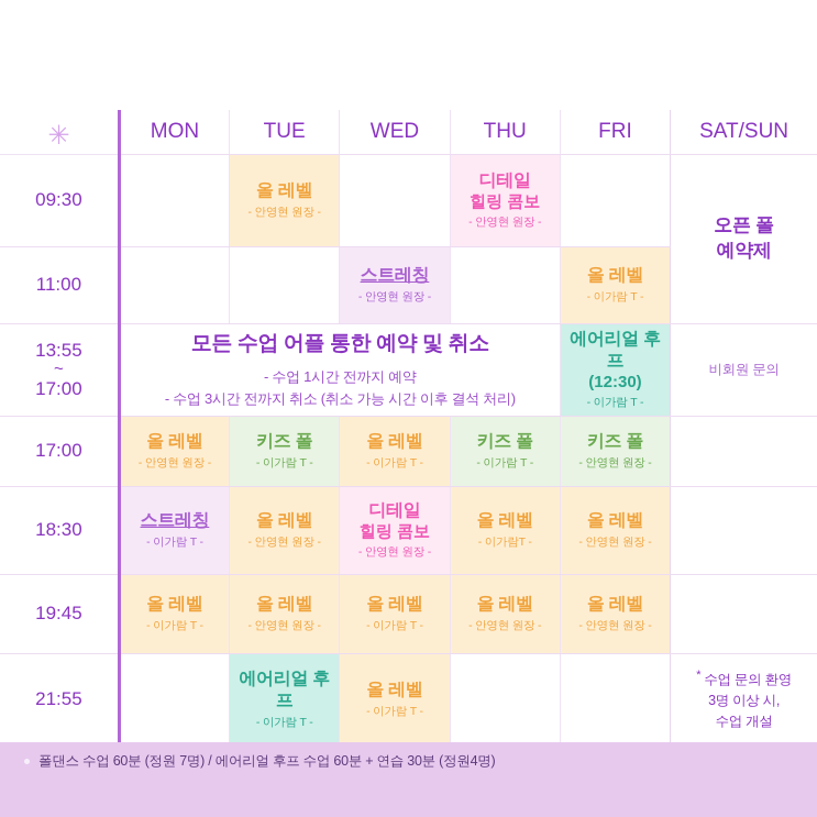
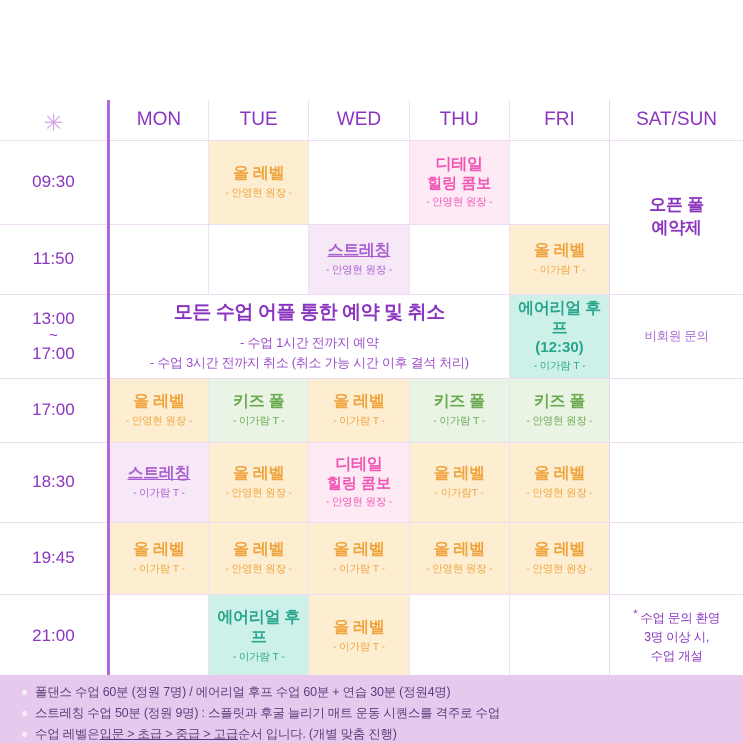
  ✳	MON	TUE	WED	THU	FRI	SAT/SUN
  09:30		올 레벨 - 안영현 원장 -		디테일 힐링 콤보 - 안영현 원장 -		오픈 폴 예약제
- 11:00			스트레칭 - 안영현 원장 -		올 레벨 - 이가람 T -
+ 11:50			스트레칭 - 안영현 원장 -		올 레벨 - 이가람 T -
- 13:55 ~ 17:00	모든 수업 어플 통한 예약 및 취소 - 수업 1시간 전까지 예약 - 수업 3시간 전까지 취소 (취소 가능 시간 이후 결석 처리)	에어리얼 후프 (12:30) - 이가람 T -	비회원 문의
+ 13:00 ~ 17:00	모든 수업 어플 통한 예약 및 취소 - 수업 1시간 전까지 예약 - 수업 3시간 전까지 취소 (취소 가능 시간 이후 결석 처리)	에어리얼 후프 (12:30) - 이가람 T -	비회원 문의
  17:00	올 레벨 - 안영현 원장 -	키즈 폴 - 이가람 T -	올 레벨 - 이가람 T -	키즈 폴 - 이가람 T -	키즈 폴 - 안영현 원장 -
  18:30	스트레칭 - 이가람 T -	올 레벨 - 안영현 원장 -	디테일 힐링 콤보 - 안영현 원장 -	올 레벨 - 이가람T -	올 레벨 - 안영현 원장 -
  19:45	올 레벨 - 이가람 T -	올 레벨 - 안영현 원장 -	올 레벨 - 이가람 T -	올 레벨 - 안영현 원장 -	올 레벨 - 안영현 원장 -
- 21:55		에어리얼 후프 - 이가람 T -	올 레벨 - 이가람 T -			* 수업 문의 환영 3명 이상 시, 수업 개설
+ 21:00		에어리얼 후프 - 이가람 T -	올 레벨 - 이가람 T -			* 수업 문의 환영 3명 이상 시, 수업 개설
  폴댄스 수업 60분 (정원 7명) / 에어리얼 후프 수업 60분 + 연습 30분 (정원4명)
+ 스트레칭 수업 50분 (정원 9명) : 스플릿과 후굴 늘리기 매트 운동 시퀀스를 격주로 수업
+ 수업 레벨은
+ 입문 > 초급 > 중급 > 고급
+ 순서 입니다. (개별 맞춤 진행)
